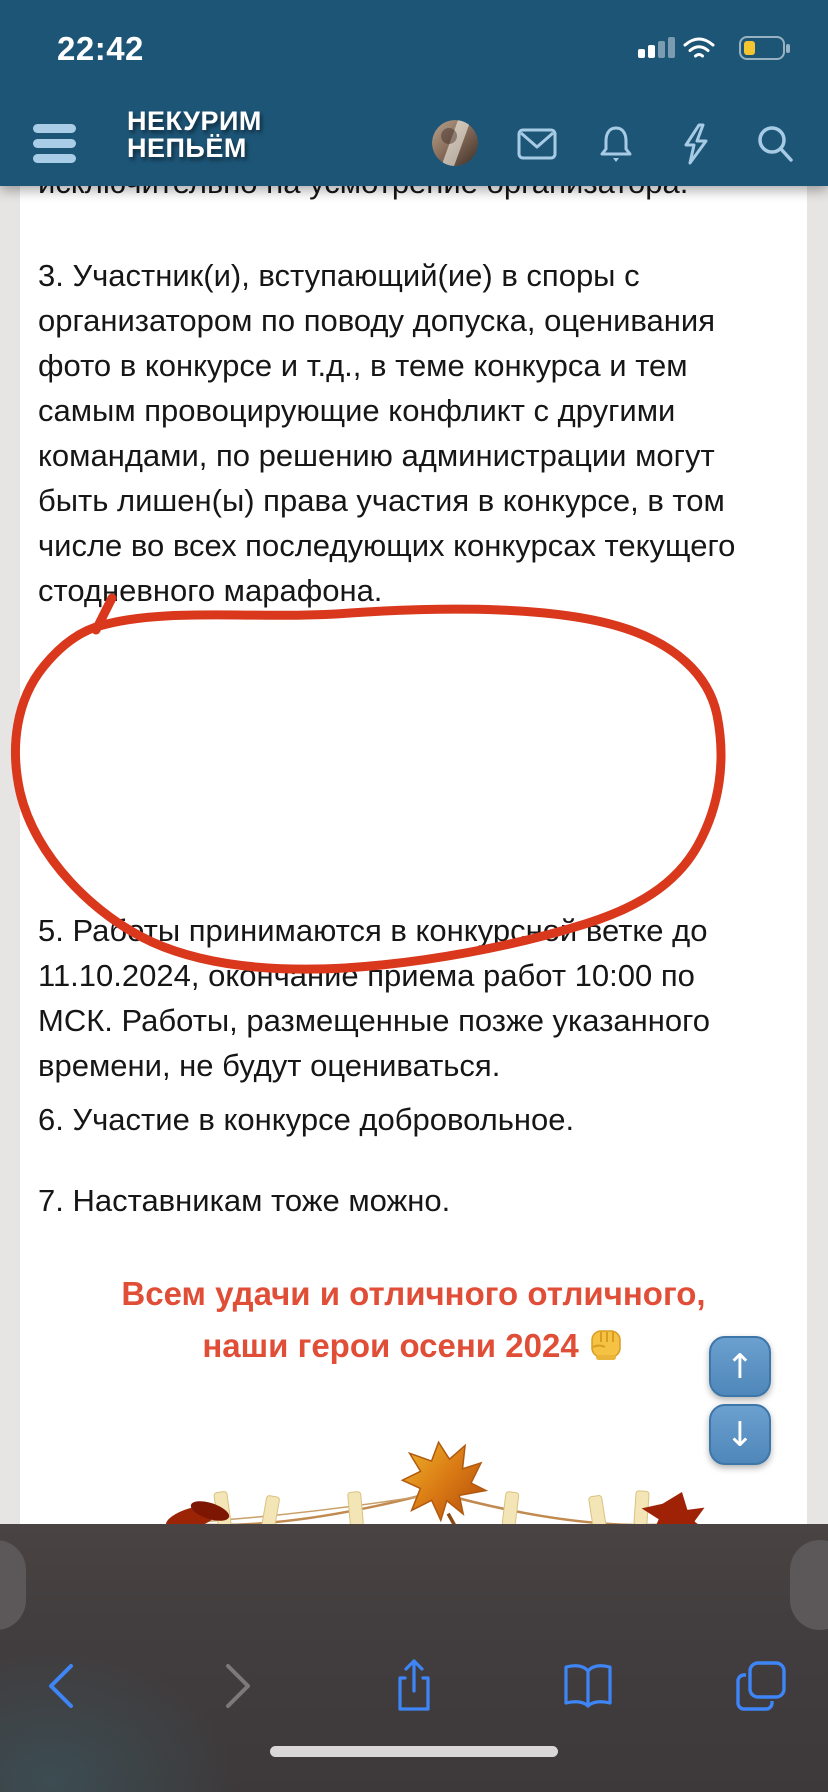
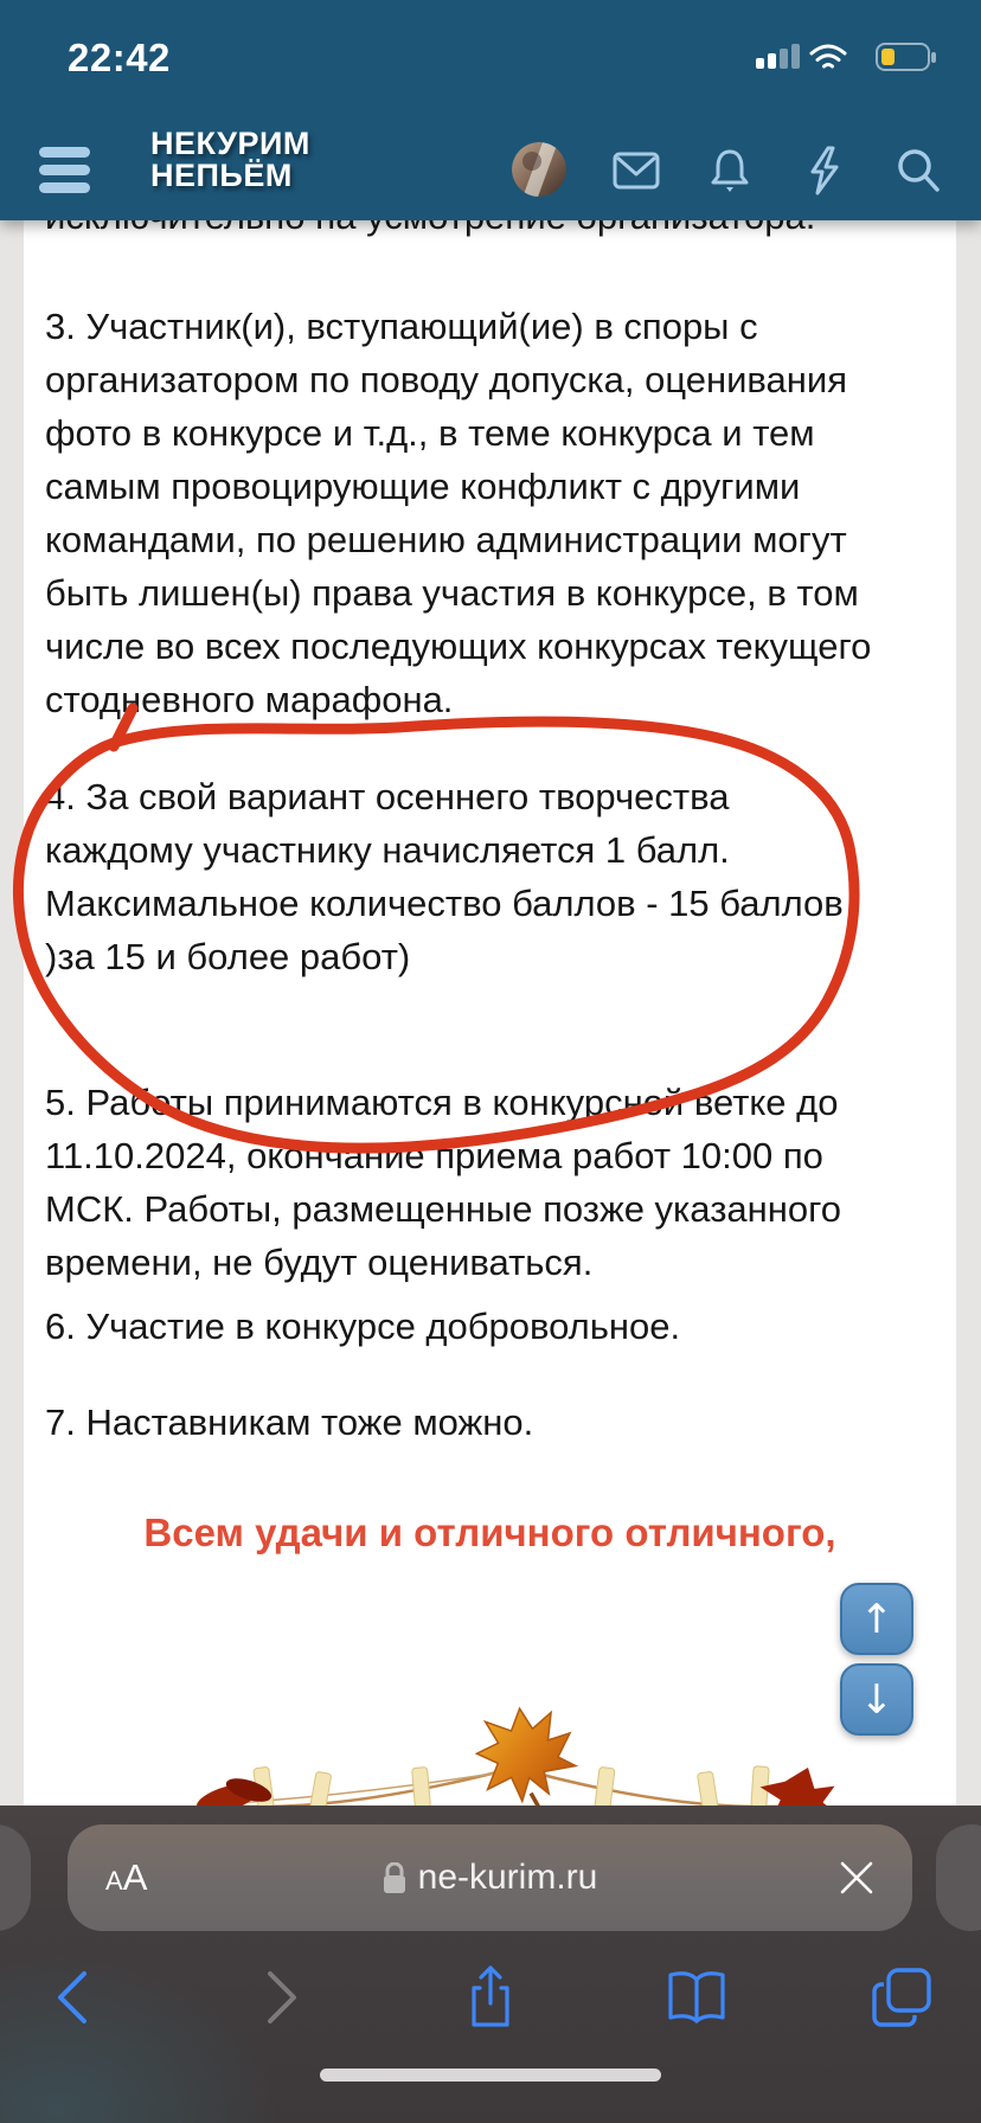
  3. Участник(и), вступающий(ие) в споры с
  организатором по поводу допуска, оценивания
  фото в конкурсе и т.д., в теме конкурса и тем
  самым провоцирующие конфликт с другими
  командами, по решению администрации могут
  быть лишен(ы) права участия в конкурсе, в том
  числе во всех последующих конкурсах текущего
  стодневного марафона.
+ 4. За свой вариант осеннего творчества
+ каждому участнику начисляется 1 балл.
+ Максимальное количество баллов - 15 баллов
+ )за 15 и более работ)
  5. Рабты принимаются в конкурсн ветке до
  11.10.2024, окончание приема работ 10:00 по
  МСК. Работы, размещенные позже указанного
  времени, не будут оцениваться.
  6. Участие в конкурсе добровольное.
  7. Наставникам тоже можно.
  Всем удачи и отличного отличного,
- наши герои осени 2024
  ↑
  ↓
  22:42
  НЕКУРИМ
  НЕПЬЁМ
+ ne-kurim.ru
+ AA
